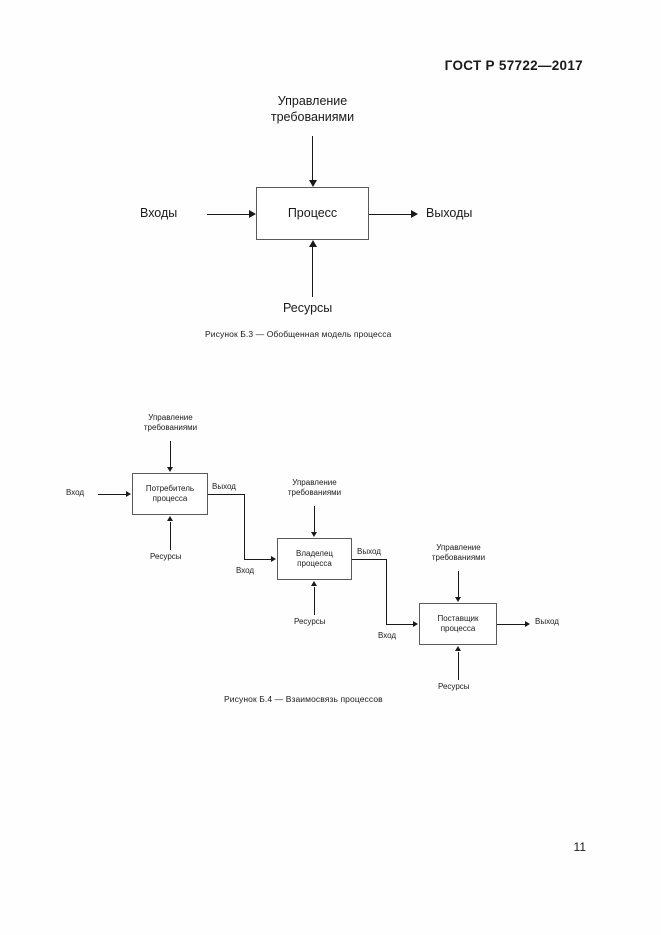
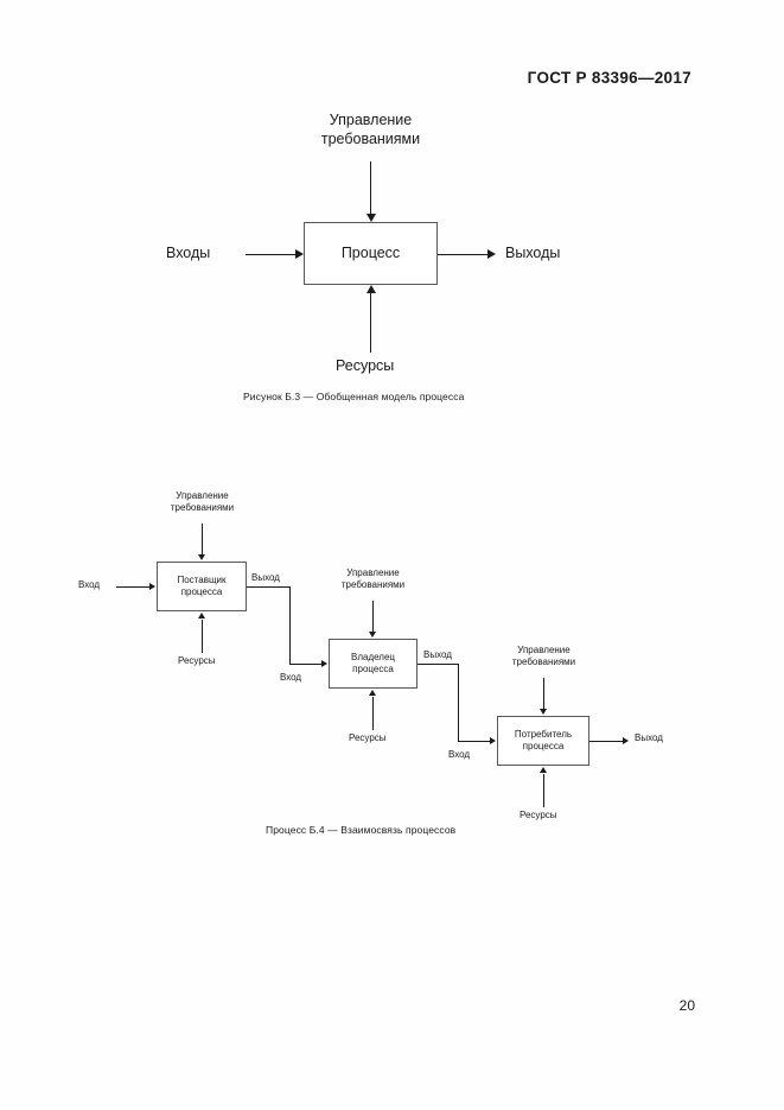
- ГОСТ Р 57722—2017
+ ГОСТ Р 83396—2017
  Управление
  требованиями
  Процесс
  Входы
  Выходы
  Ресурсы
  Рисунок Б.3 — Обобщенная модель процесса
  Управление
  требованиями
- Потребитель
+ Поставщик
  процесса
  Вход
  Выход
  Ресурсы
  Вход
  Управление
  требованиями
  Владелец
  процесса
  Выход
  Ресурсы
  Вход
  Управление
  требованиями
- Поставщик
+ Потребитель
  процесса
  Выход
  Ресурсы
- Рисунок Б.4 — Взаимосвязь процессов
+ Процесс Б.4 — Взаимосвязь процессов
- 11
+ 20
